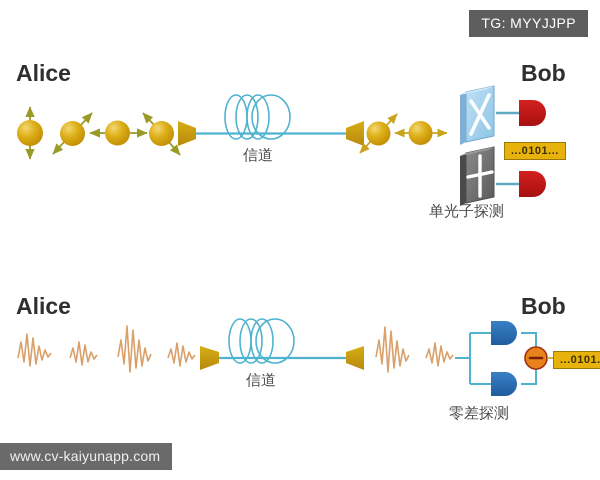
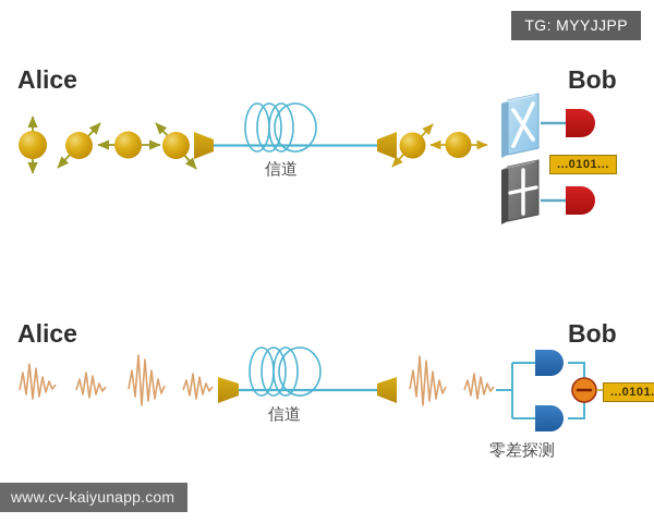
  Alice
  Bob
  信道
- 单光子探测
  ...0101...
  Alice
  Bob
  信道
  零差探测
  ...0101.
  TG: MYYJJPP
  www.cv-kaiyunapp.com
